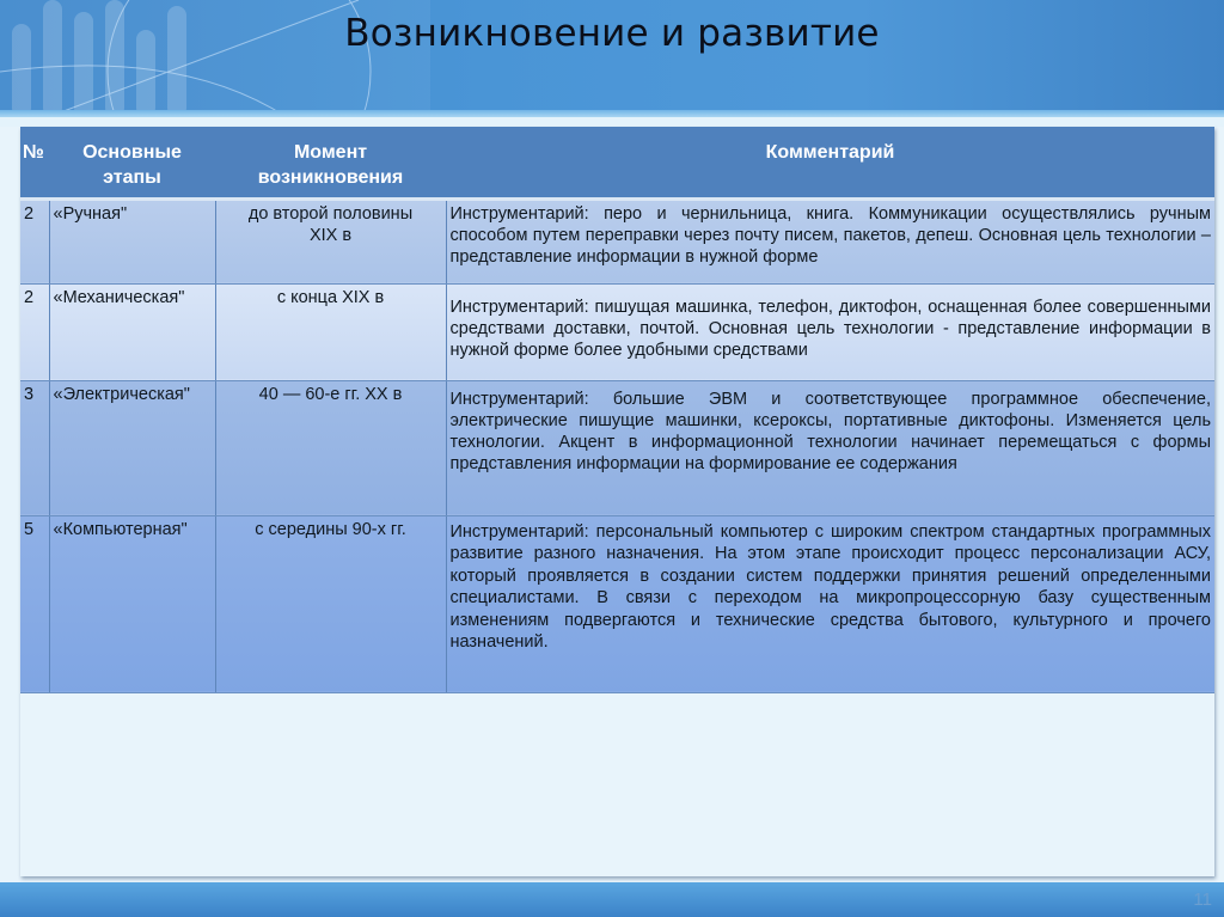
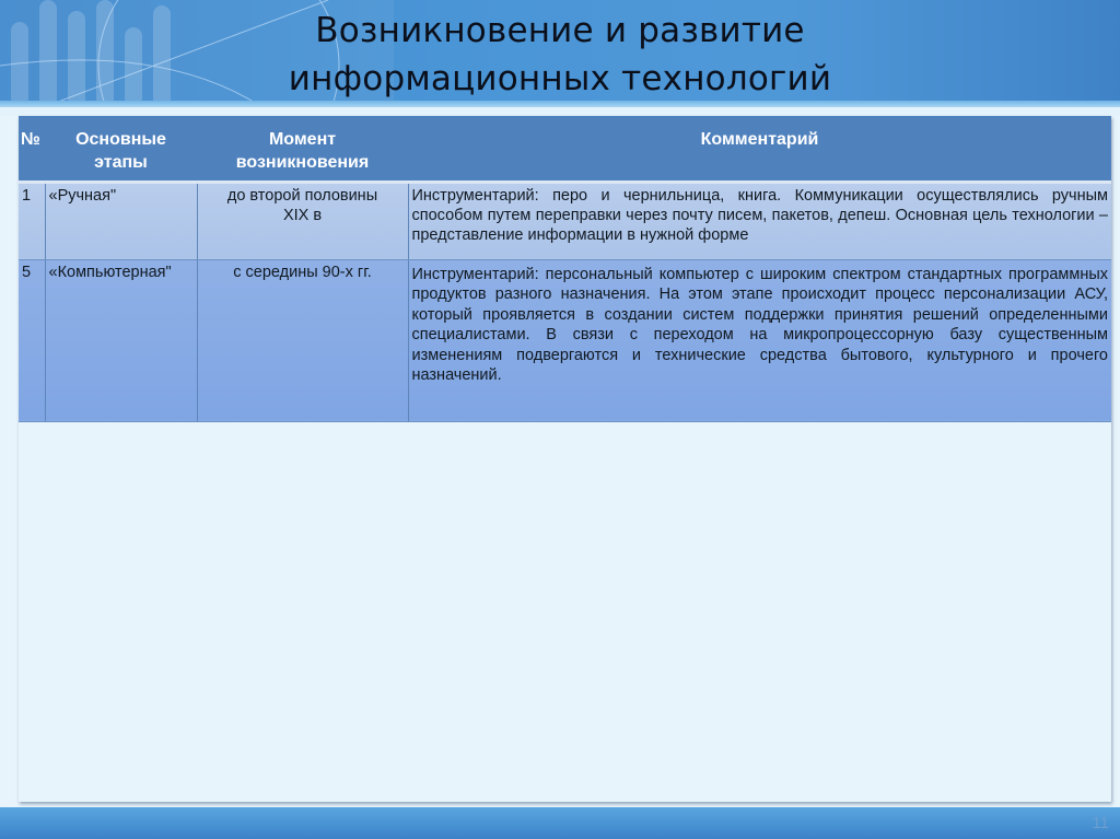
  Возникновение и развитие
+ информационных технологий
  №	Основные этапы	Момент возникновения	Комментарий
- 2	«Ручная"	до второй половины XIX в	Инструментарий: перо и чернильница, книга. Коммуникации осуществлялись ручным способом путем переправки через почту писем, пакетов, депеш. Основная цель технологии – представление информации в нужной форме
+ 1	«Ручная"	до второй половины XIX в	Инструментарий: перо и чернильница, книга. Коммуникации осуществлялись ручным способом путем переправки через почту писем, пакетов, депеш. Основная цель технологии – представление информации в нужной форме
- 2	«Механическая"	с конца XIX в	Инструментарий: пишущая машинка, телефон, диктофон, оснащенная более совершенными средствами доставки, почтой. Основная цель технологии - представление информации в нужной форме более удобными средствами
- 3	«Электрическая"	40 — 60-е гг. XX в	Инструментарий: большие ЭВМ и соответствующее программное обеспечение, электрические пишущие машинки, ксероксы, портативные диктофоны. Изменяется цель технологии. Акцент в информационной технологии начинает перемещаться с формы представления информации на формирование ее содержания
- 5	«Компьютерная"	с середины 90-х гг.	Инструментарий: персональный компьютер с широким спектром стандартных программных развитие разного назначения. На этом этапе происходит процесс персонализации АСУ, который проявляется в создании систем поддержки принятия решений определенными специалистами. В связи с переходом на микропроцессорную базу существенным изменениям подвергаются и технические средства бытового, культурного и прочего назначений.
+ 5	«Компьютерная"	с середины 90-х гг.	Инструментарий: персональный компьютер с широким спектром стандартных программных продуктов разного назначения. На этом этапе происходит процесс персонализации АСУ, который проявляется в создании систем поддержки принятия решений определенными специалистами. В связи с переходом на микропроцессорную базу существенным изменениям подвергаются и технические средства бытового, культурного и прочего назначений.
  11
